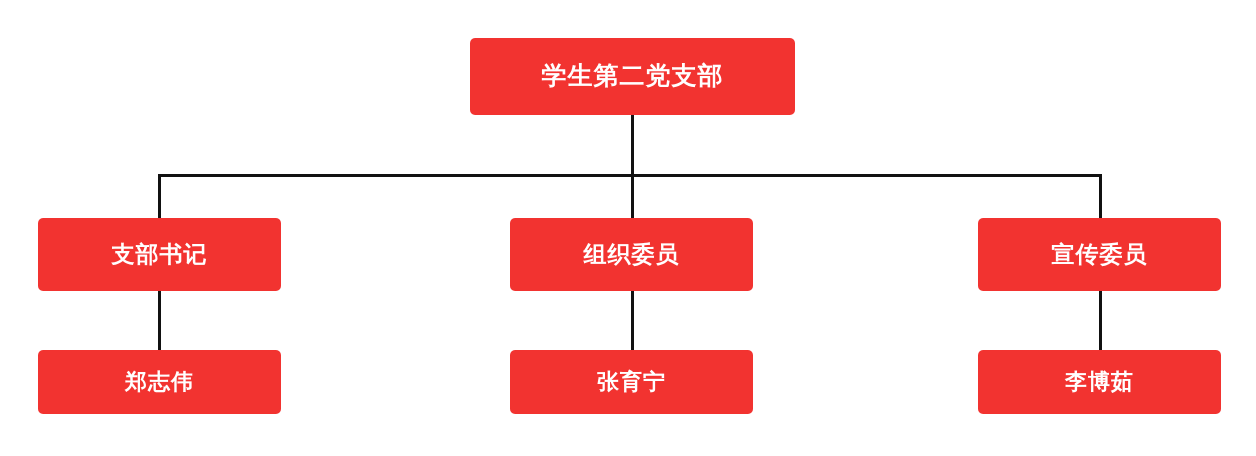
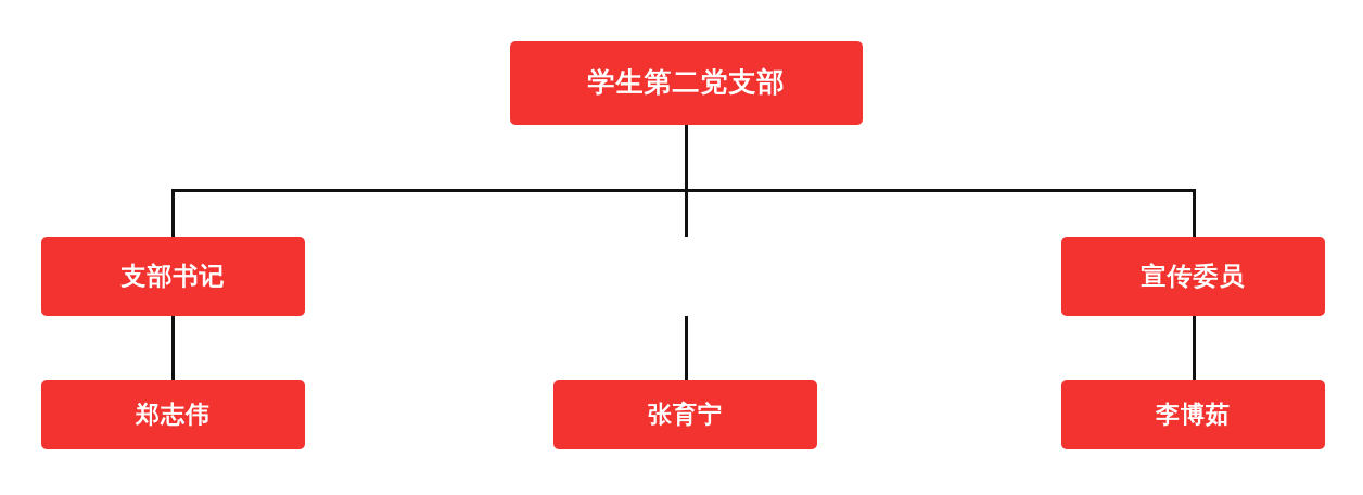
  学生第二党支部
  支部书记
- 组织委员
  宣传委员
  郑志伟
  张育宁
  李博茹
